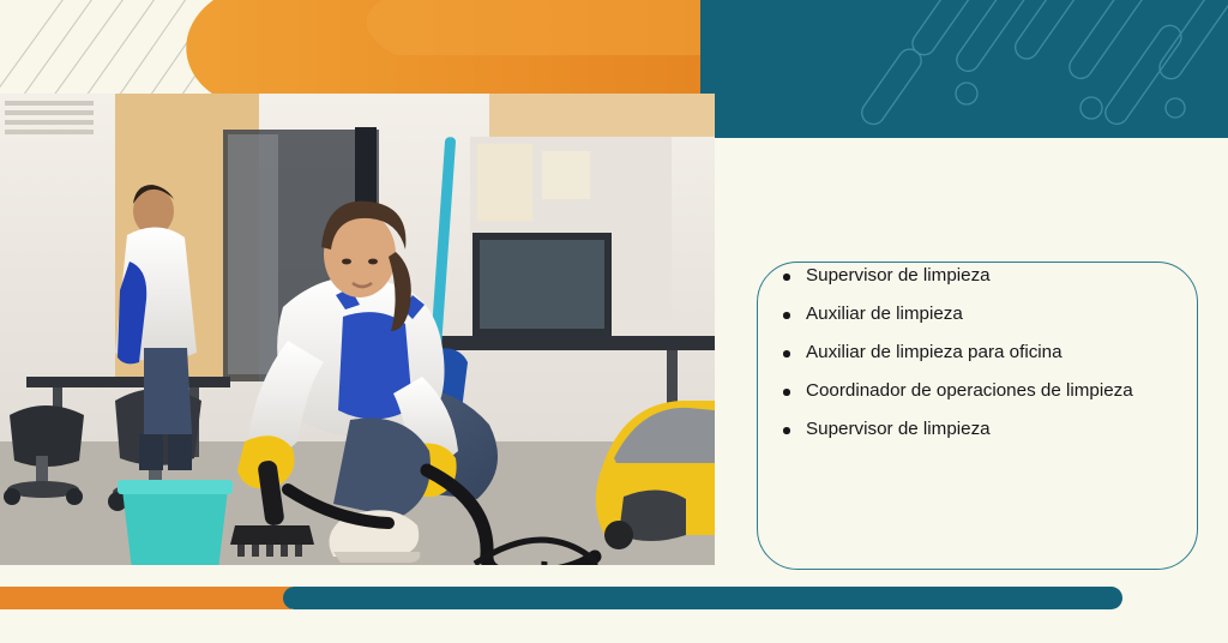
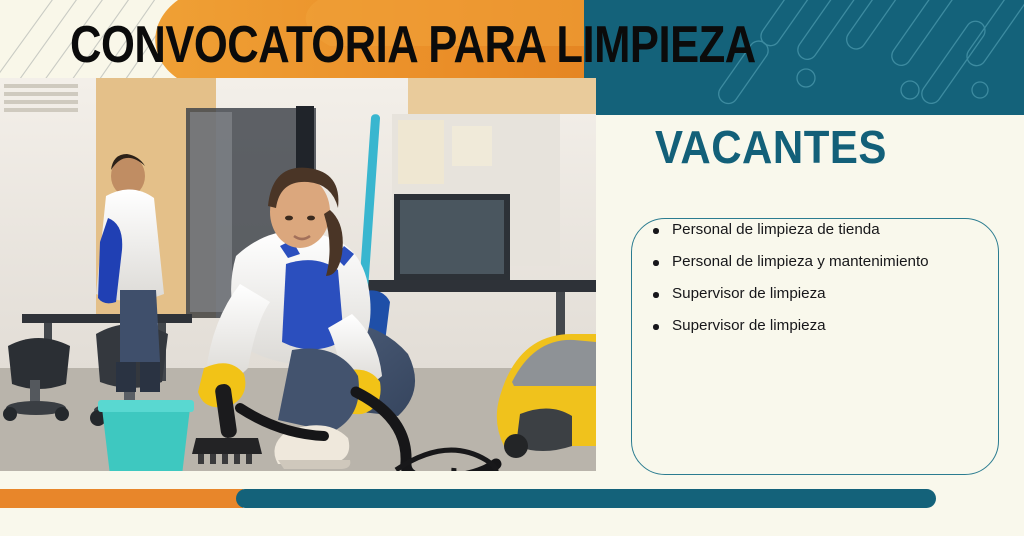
+ CONVOCATORIA PARA LIMPIEZA
+ VACANTES
+ Personal de limpieza de tienda
+ Personal de limpieza y mantenimiento
  Supervisor de limpieza
- Auxiliar de limpieza
- Auxiliar de limpieza para oficina
- Coordinador de operaciones de limpieza
  Supervisor de limpieza
